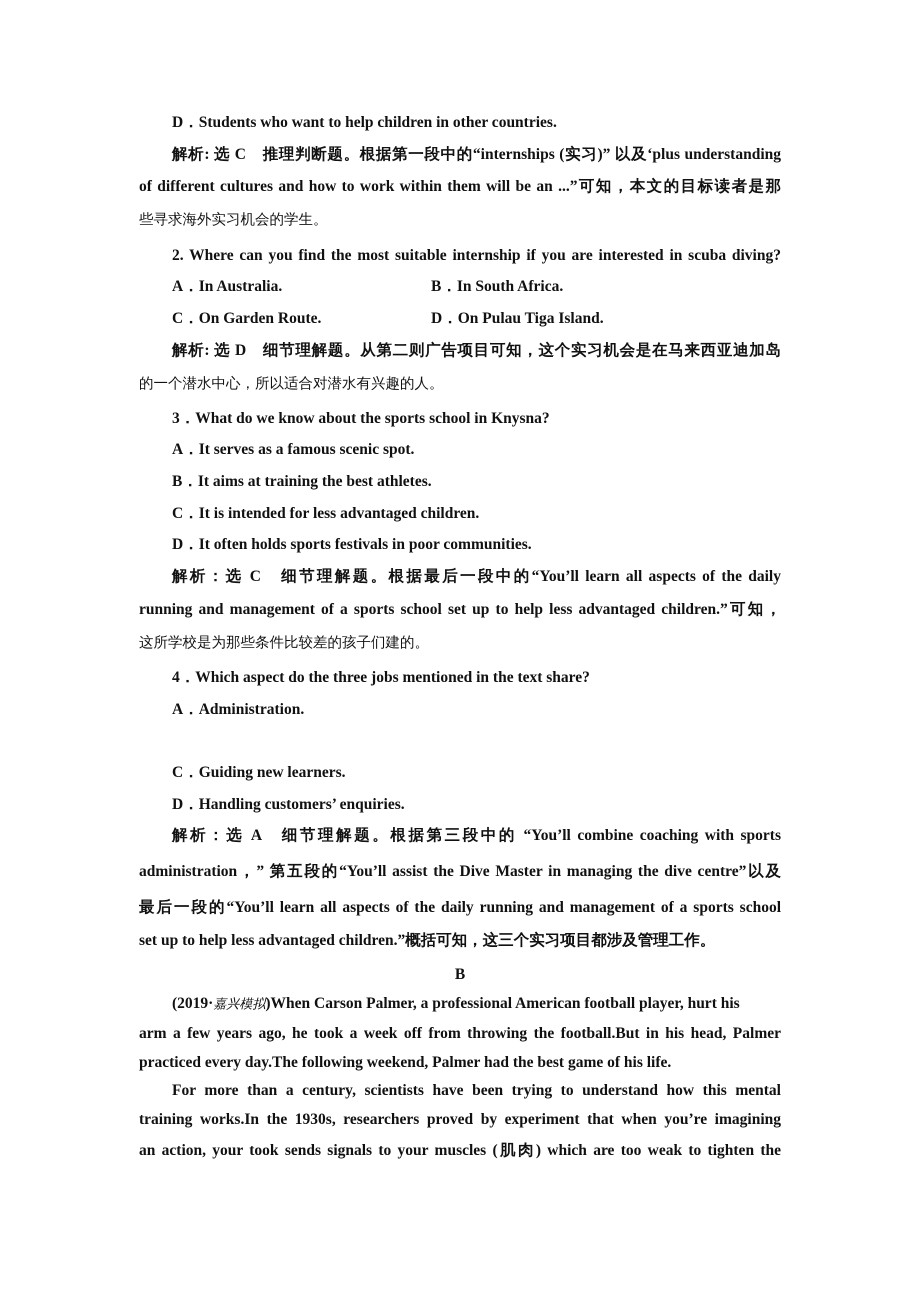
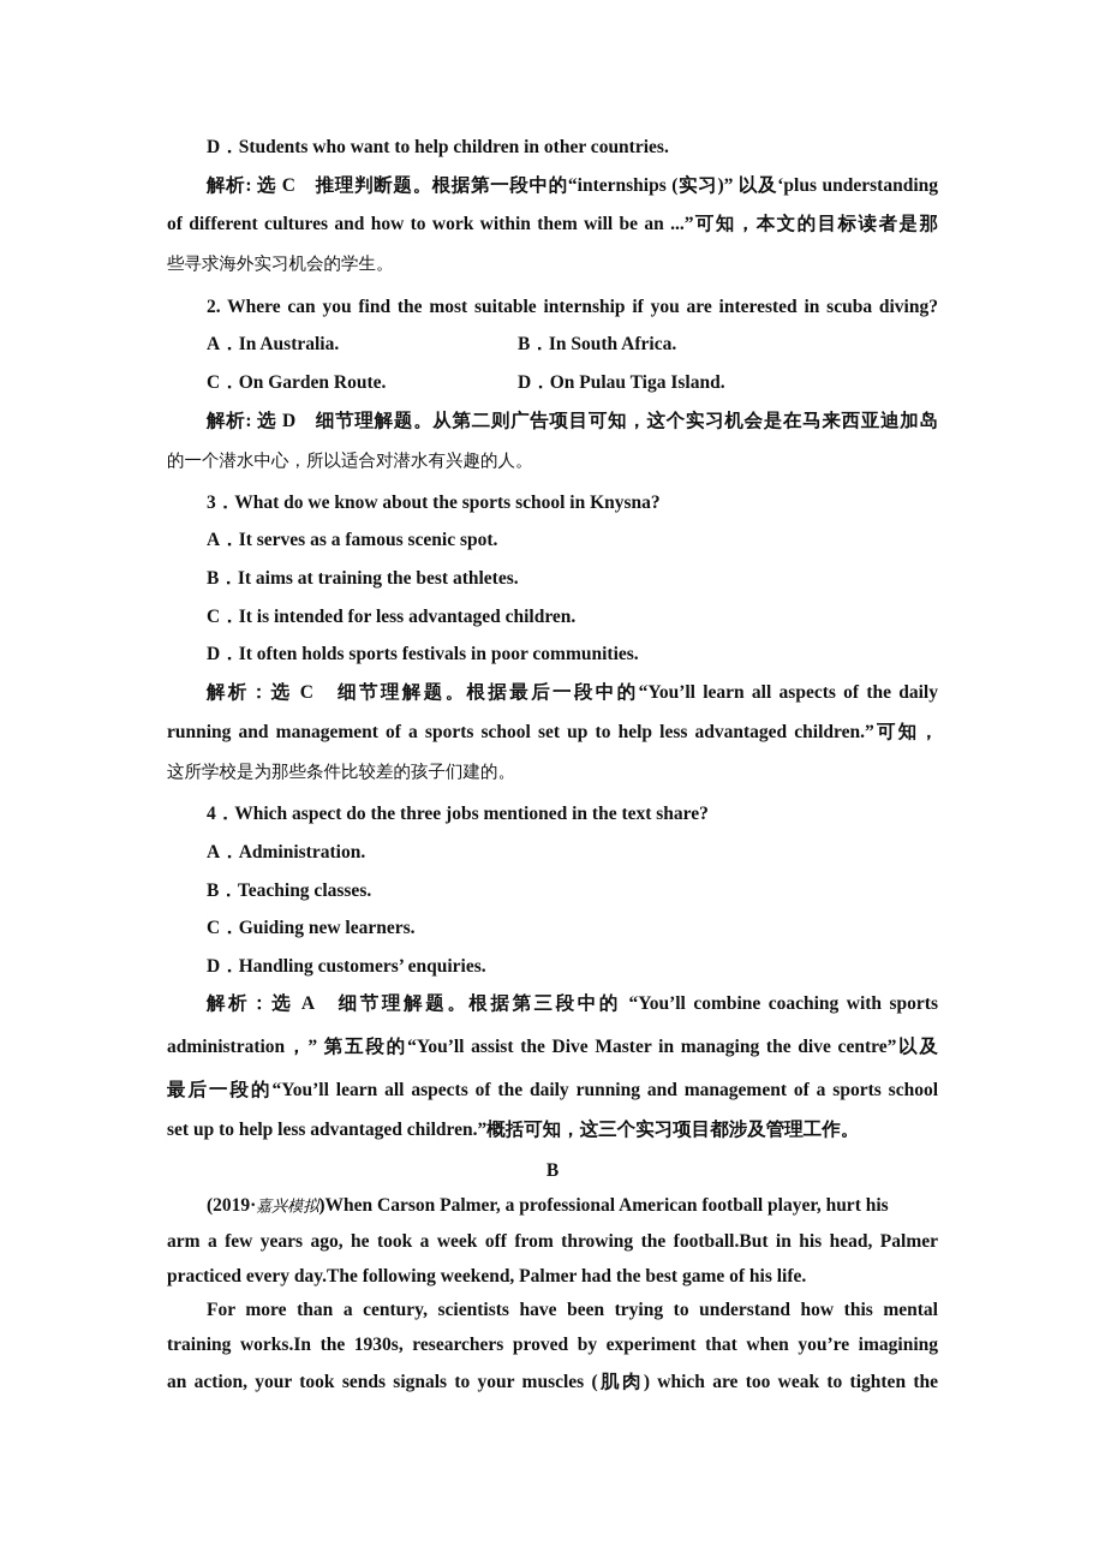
  D．Students who want to help children in other countries.
  解析: 选 C 推理判断题。根据第一段中的“internships (实习)” 以及‘plus understanding
  of different cultures and how to work within them will be an ...”可知，本文的目标读者是那
  些寻求海外实习机会的学生。
  2. Where can you find the most suitable internship if you are interested in scuba diving?
  A．In Australia.
  B．In South Africa.
  C．On Garden Route.
  D．On Pulau Tiga Island.
  解析: 选 D 细节理解题。从第二则广告项目可知，这个实习机会是在马来西亚迪加岛
  的一个潜水中心，所以适合对潜水有兴趣的人。
  3．What do we know about the sports school in Knysna?
  A．It serves as a famous scenic spot.
  B．It aims at training the best athletes.
  C．It is intended for less advantaged children.
  D．It often holds sports festivals in poor communities.
  解析：选 C 细节理解题。根据最后一段中的“You’ll learn all aspects of the daily
  running and management of a sports school set up to help less advantaged children.”可知，
  这所学校是为那些条件比较差的孩子们建的。
  4．Which aspect do the three jobs mentioned in the text share?
  A．Administration.
+ B．Teaching classes.
  C．Guiding new learners.
  D．Handling customers’ enquiries.
  解析：选 A 细节理解题。根据第三段中的 “You’ll combine coaching with sports
  administration，” 第五段的“You’ll assist the Dive Master in managing the dive centre”以及
  最后一段的“You’ll learn all aspects of the daily running and management of a sports school
  set up to help less advantaged children.”概括可知，这三个实习项目都涉及管理工作。
  B
  (2019·嘉兴模拟)When Carson Palmer, a professional American football player, hurt his
  arm a few years ago, he took a week off from throwing the football.But in his head, Palmer
  practiced every day.The following weekend, Palmer had the best game of his life.
  For more than a century, scientists have been trying to understand how this mental
  training works.In the 1930s, researchers proved by experiment that when you’re imagining
  an action, your took sends signals to your muscles (肌肉) which are too weak to tighten the
